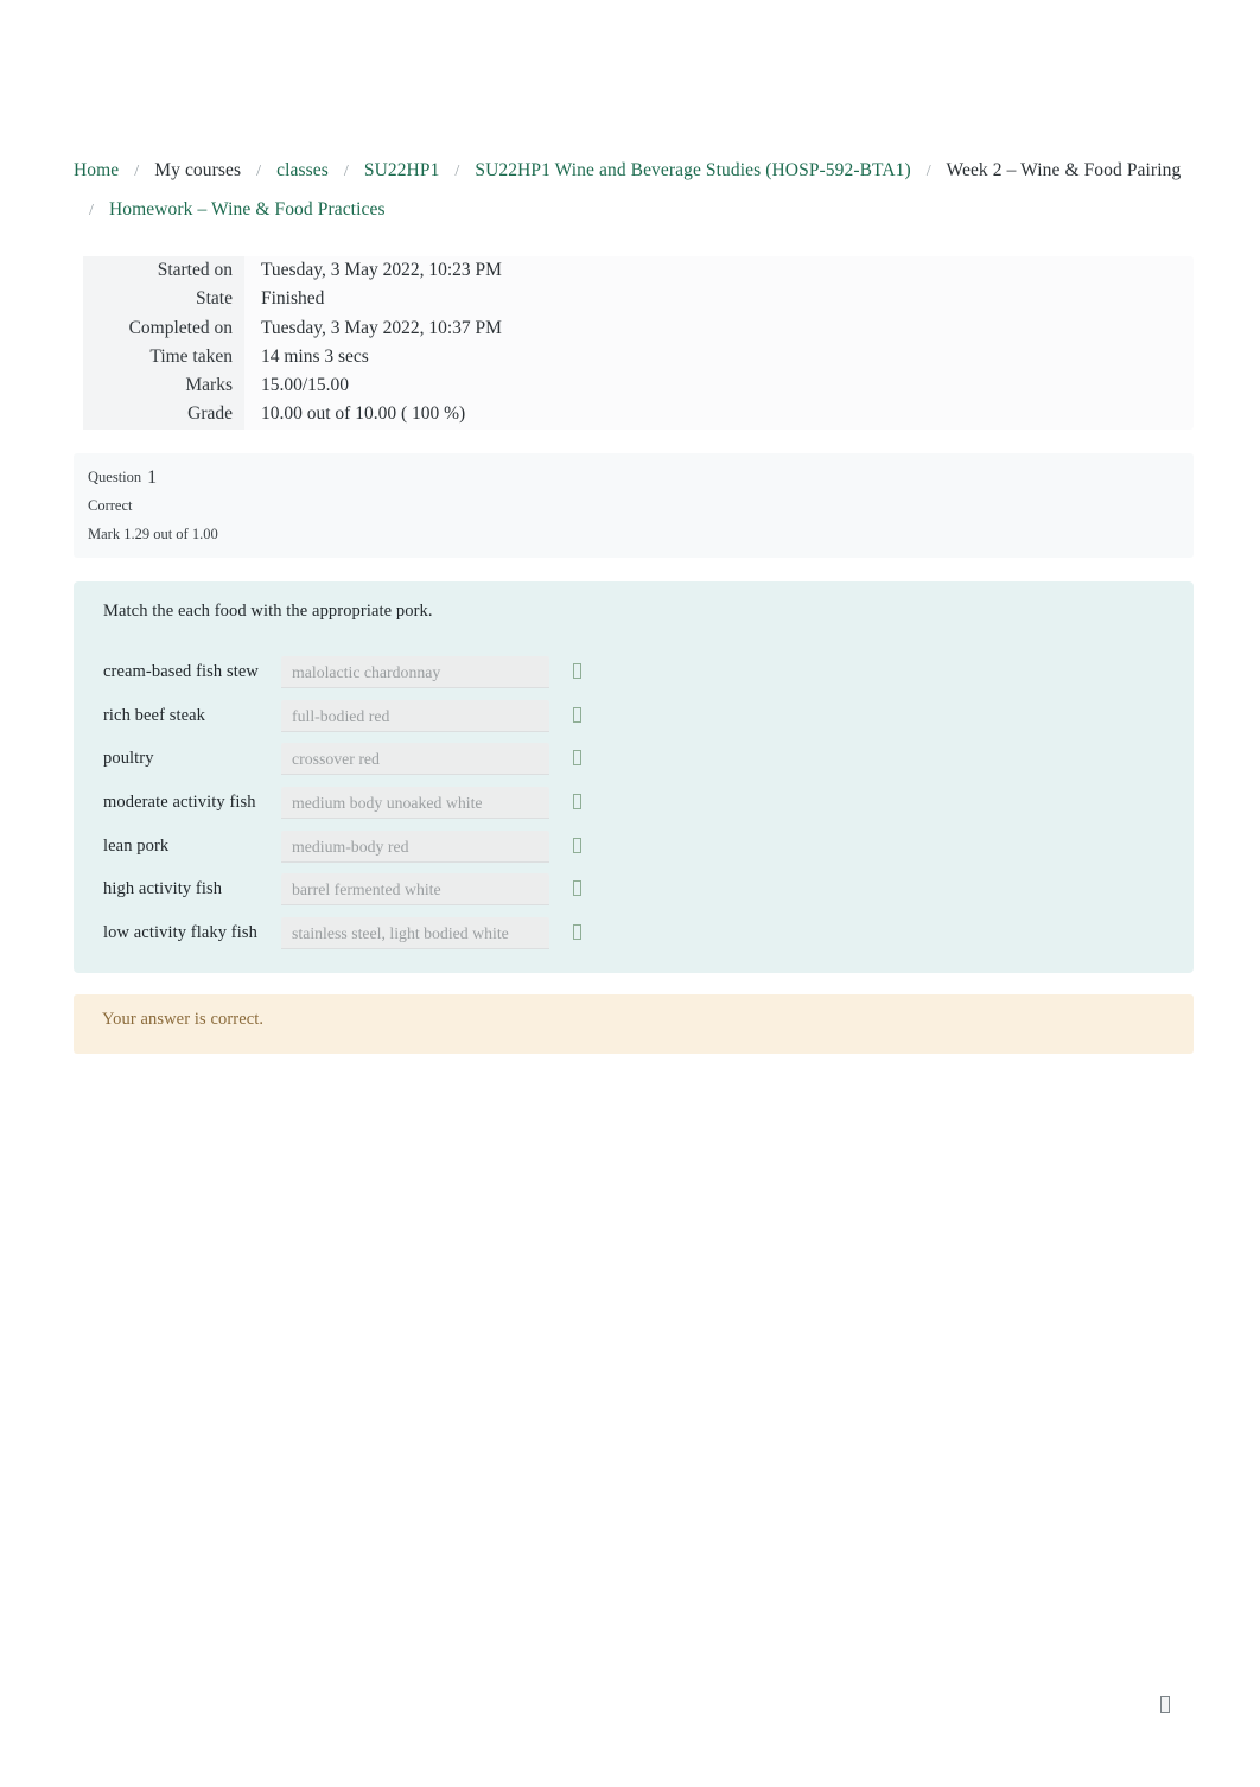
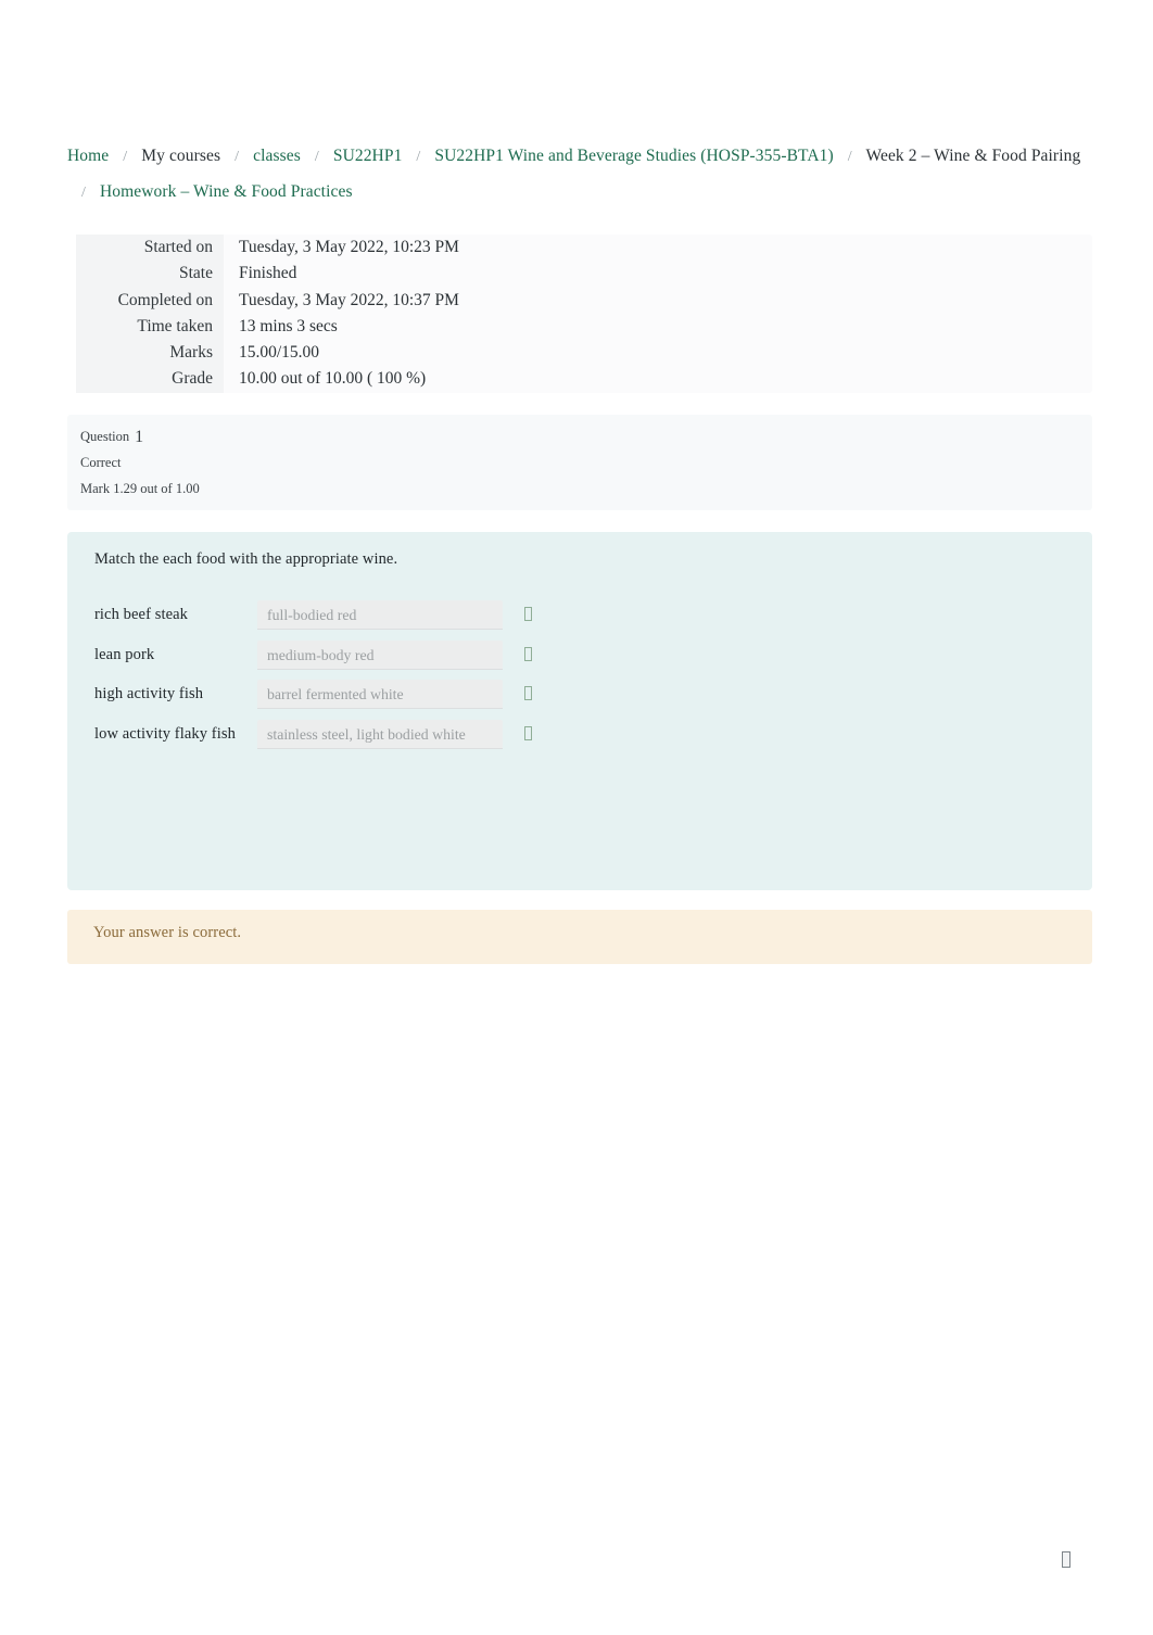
- Home / My courses / classes / SU22HP1 / SU22HP1 Wine and Beverage Studies (HOSP-592-BTA1) / Week 2 – Wine & Food Pairing
+ Home / My courses / classes / SU22HP1 / SU22HP1 Wine and Beverage Studies (HOSP-355-BTA1) / Week 2 – Wine & Food Pairing
  / Homework – Wine & Food Practices
  Started on
  Tuesday, 3 May 2022, 10:23 PM
  State
  Finished
  Completed on
  Tuesday, 3 May 2022, 10:37 PM
  Time taken
- 14 mins 3 secs
+ 13 mins 3 secs
  Marks
  15.00/15.00
  Grade
  10.00 out of 10.00 ( 100 %)
  Question 1
  Correct
  Mark 1.29 out of 1.00
- Match the each food with the appropriate pork.
+ Match the each food with the appropriate wine.
- cream-based fish stew
- malolactic chardonnay
  rich beef steak
  full-bodied red
- poultry
- crossover red
- moderate activity fish
- medium body unoaked white
  lean pork
  medium-body red
  high activity fish
  barrel fermented white
  low activity flaky fish
  stainless steel, light bodied white
  Your answer is correct.
